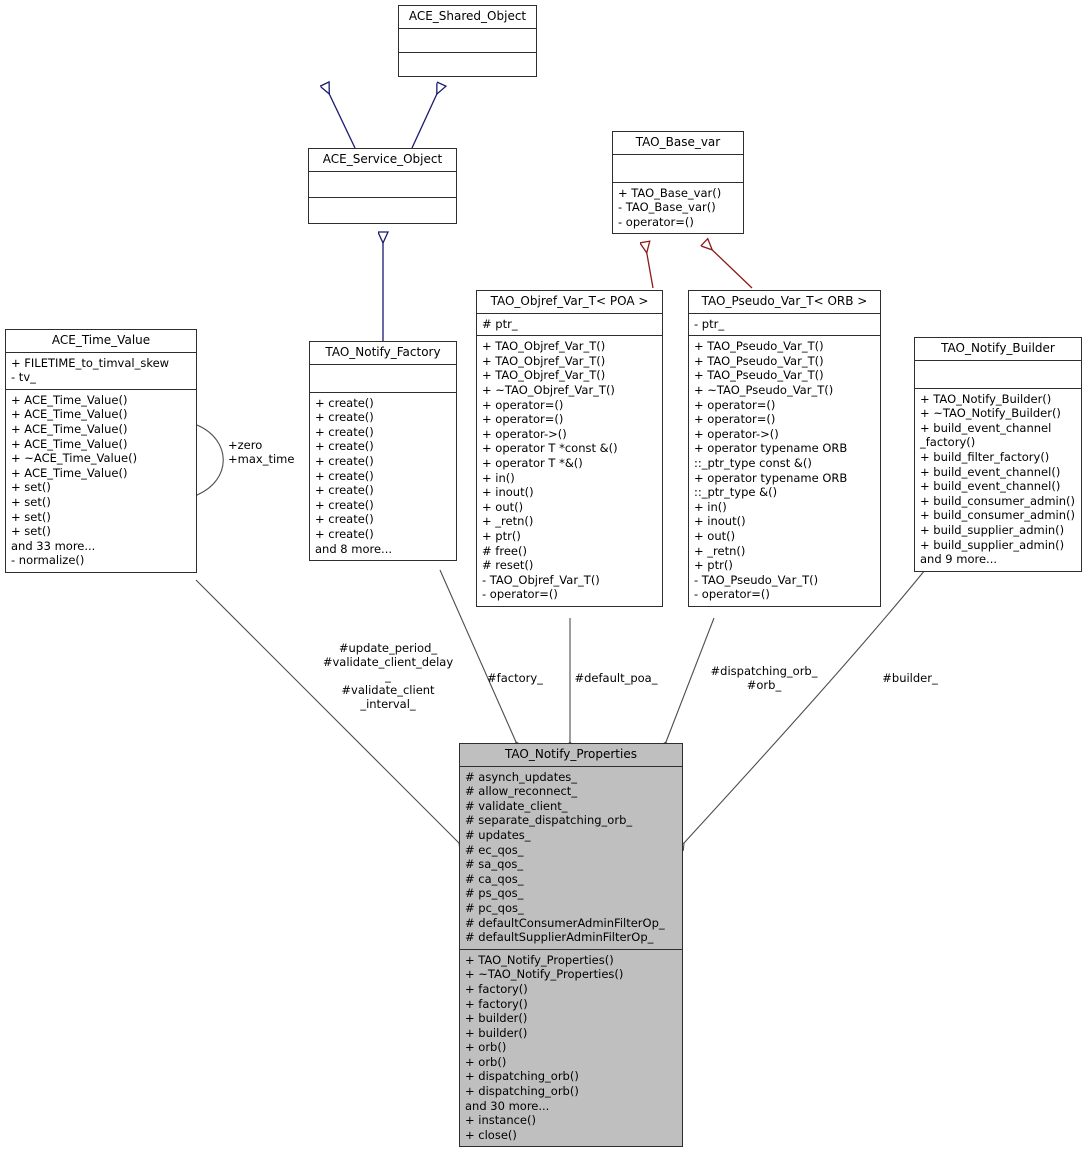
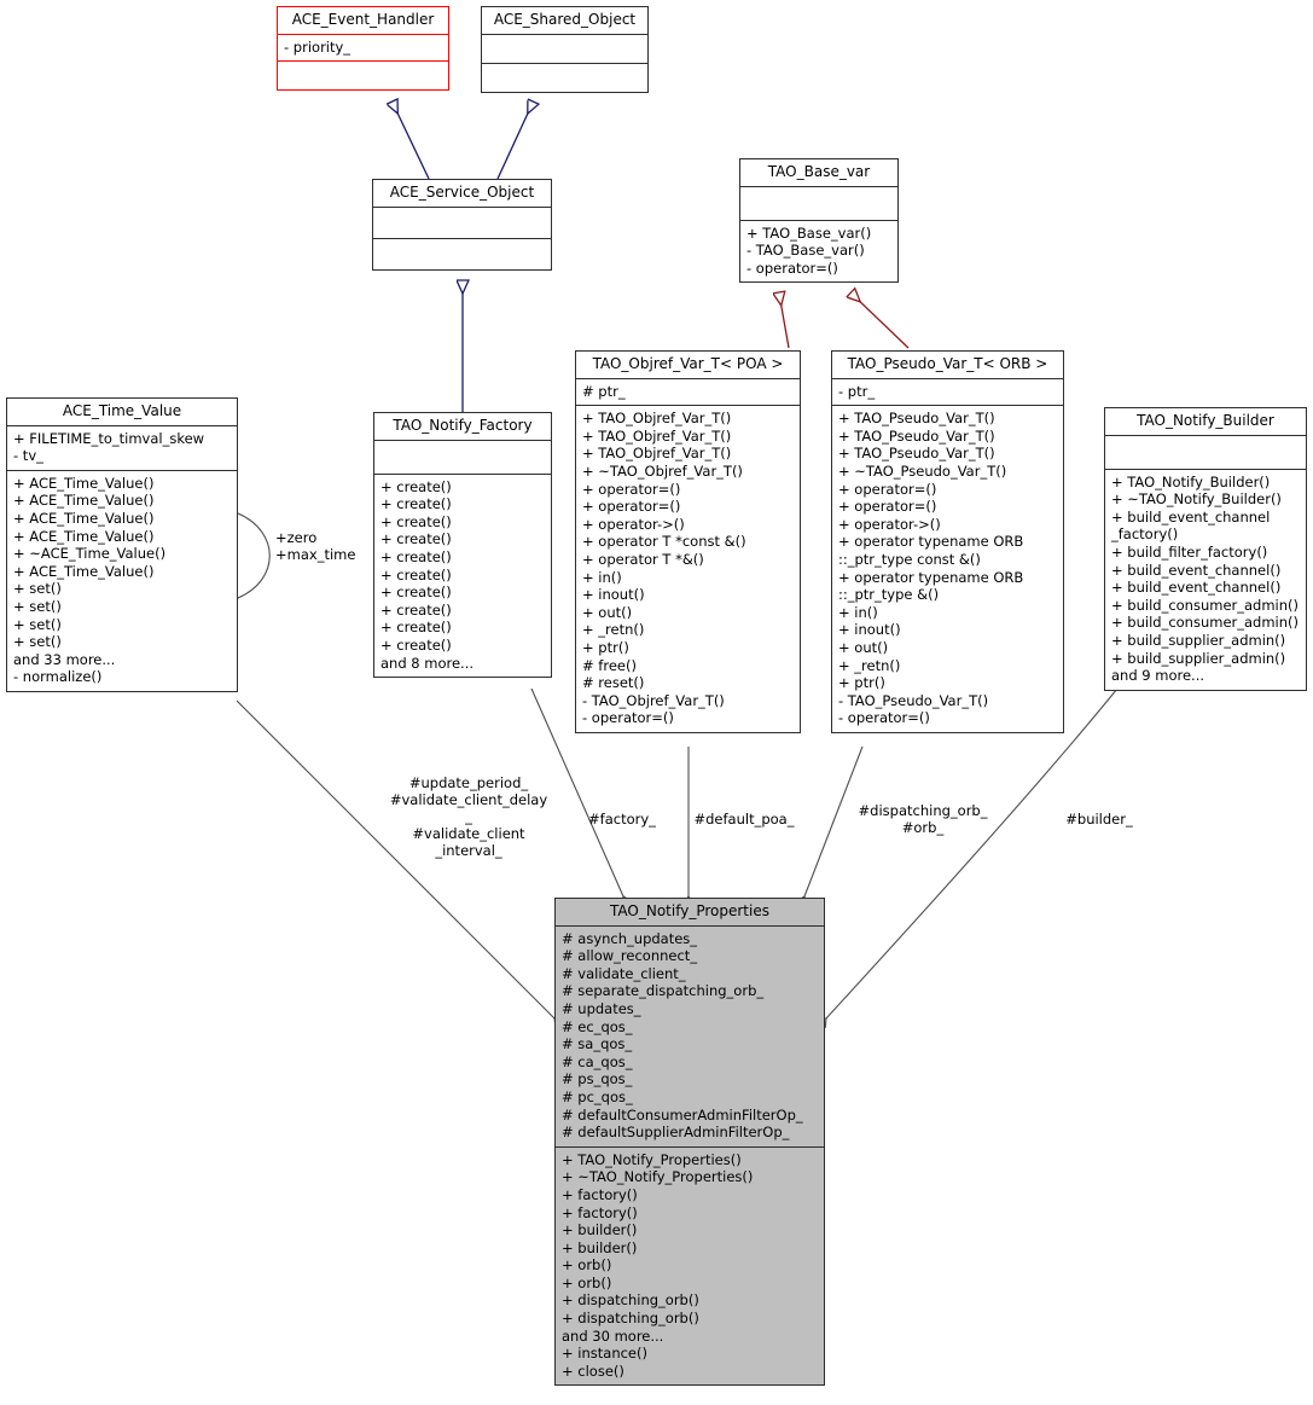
+ ACE_Event_Handler
+ - priority_
  ACE_Shared_Object
  ACE_Service_Object
  TAO_Base_var
  + TAO_Base_var()
  - TAO_Base_var()
  - operator=()
  ACE_Time_Value
  + FILETIME_to_timval_skew
  - tv_
  + ACE_Time_Value()
  + ACE_Time_Value()
  + ACE_Time_Value()
  + ACE_Time_Value()
  + ~ACE_Time_Value()
  + ACE_Time_Value()
  + set()
  + set()
  + set()
  + set()
  and 33 more...
  - normalize()
  TAO_Notify_Factory
  + create()
  + create()
  + create()
  + create()
  + create()
  + create()
  + create()
  + create()
  + create()
  + create()
  and 8 more...
  TAO_Objref_Var_T< POA >
  # ptr_
  + TAO_Objref_Var_T()
  + TAO_Objref_Var_T()
  + TAO_Objref_Var_T()
  + ~TAO_Objref_Var_T()
  + operator=()
  + operator=()
  + operator->()
  + operator T *const &()
  + operator T *&()
  + in()
  + inout()
  + out()
  + _retn()
  + ptr()
  # free()
  # reset()
  - TAO_Objref_Var_T()
  - operator=()
  TAO_Pseudo_Var_T< ORB >
  - ptr_
  + TAO_Pseudo_Var_T()
  + TAO_Pseudo_Var_T()
  + TAO_Pseudo_Var_T()
  + ~TAO_Pseudo_Var_T()
  + operator=()
  + operator=()
  + operator->()
  + operator typename ORB
  ::_ptr_type const &()
  + operator typename ORB
  ::_ptr_type &()
  + in()
  + inout()
  + out()
  + _retn()
  + ptr()
  - TAO_Pseudo_Var_T()
  - operator=()
  TAO_Notify_Builder
  + TAO_Notify_Builder()
  + ~TAO_Notify_Builder()
  + build_event_channel
  _factory()
  + build_filter_factory()
  + build_event_channel()
  + build_event_channel()
  + build_consumer_admin()
  + build_consumer_admin()
  + build_supplier_admin()
  + build_supplier_admin()
  and 9 more...
  TAO_Notify_Properties
  # asynch_updates_
  # allow_reconnect_
  # validate_client_
  # separate_dispatching_orb_
  # updates_
  # ec_qos_
  # sa_qos_
  # ca_qos_
  # ps_qos_
  # pc_qos_
  # defaultConsumerAdminFilterOp_
  # defaultSupplierAdminFilterOp_
  + TAO_Notify_Properties()
  + ~TAO_Notify_Properties()
  + factory()
  + factory()
  + builder()
  + builder()
  + orb()
  + orb()
  + dispatching_orb()
  + dispatching_orb()
  and 30 more...
  + instance()
  + close()
  +zero
  +max_time
  #update_period_
  #validate_client_delay
  _
  #validate_client
  _interval_
  #factory_
  #default_poa_
  #dispatching_orb_
  #orb_
  #builder_
